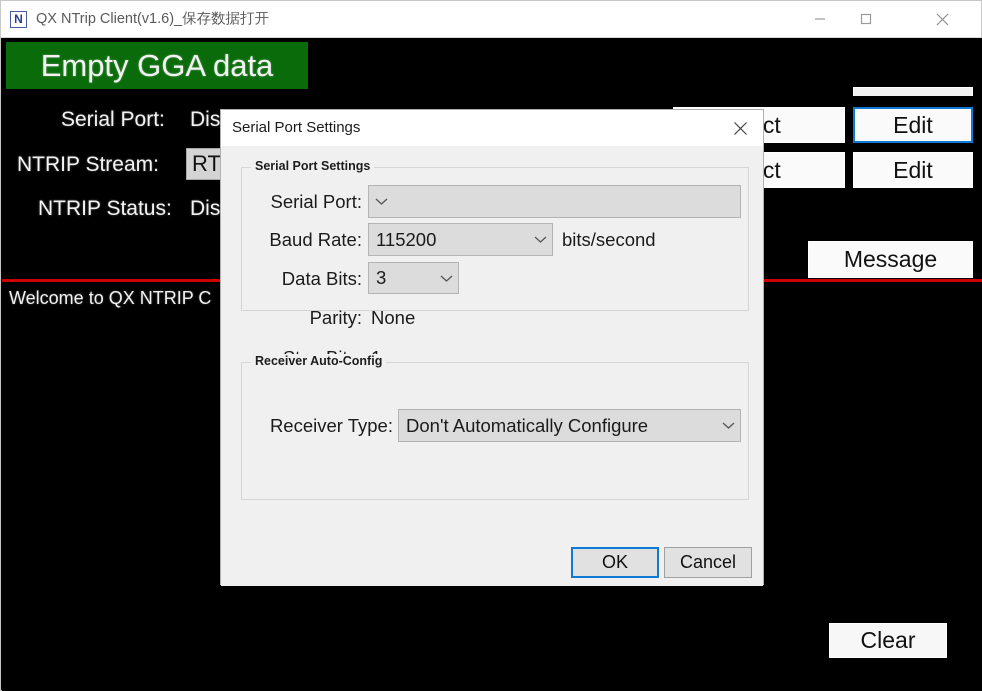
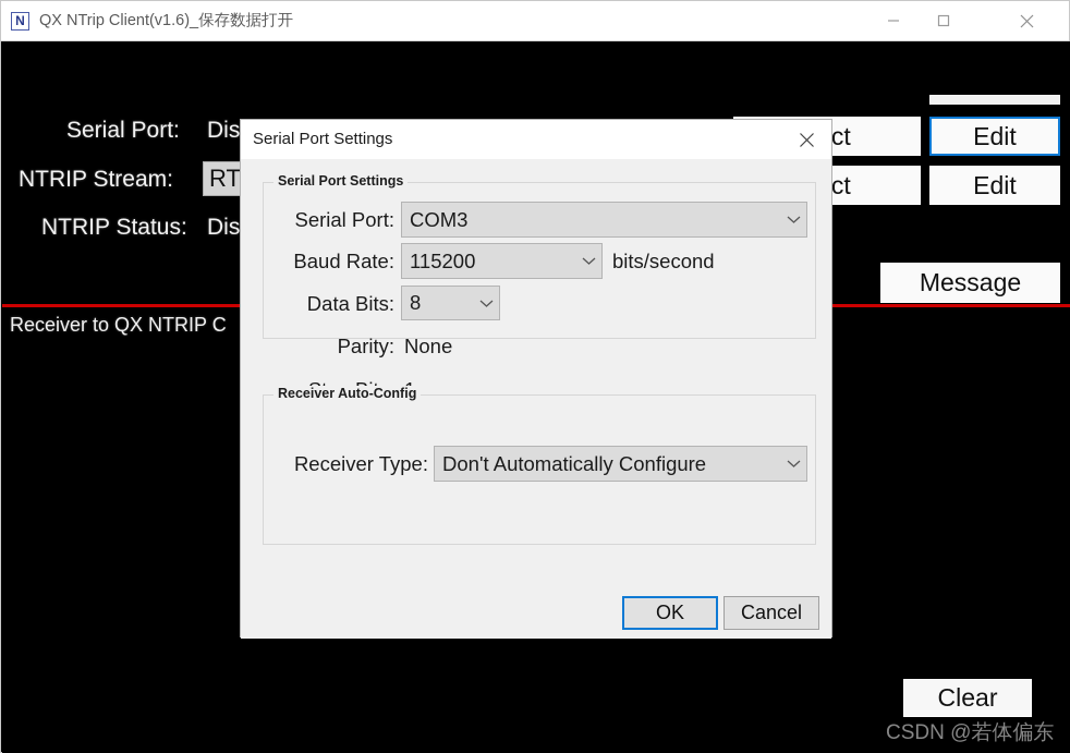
  N
  QX NTrip Client(v1.6)_保存数据打开
- Empty GGA data
  Serial Port:
  Dis
  NTRIP Stream:
  RT
  NTRIP Status:
  Dis
  Edit
  Edit
  Message
- Welcome to QX NTRIP C
+ Receiver to QX NTRIP C
  Clear
+ CSDN @若体偏东
  Serial Port Settings
  Serial Port Settings
  Serial Port:
+ COM3
  Baud Rate:
  115200
  bits/second
  Data Bits:
- 3
+ 8
  Parity:
  None
  Receiver Auto-Config
  Receiver Type:
  Don't Automatically Configure
  OK
  Cancel
